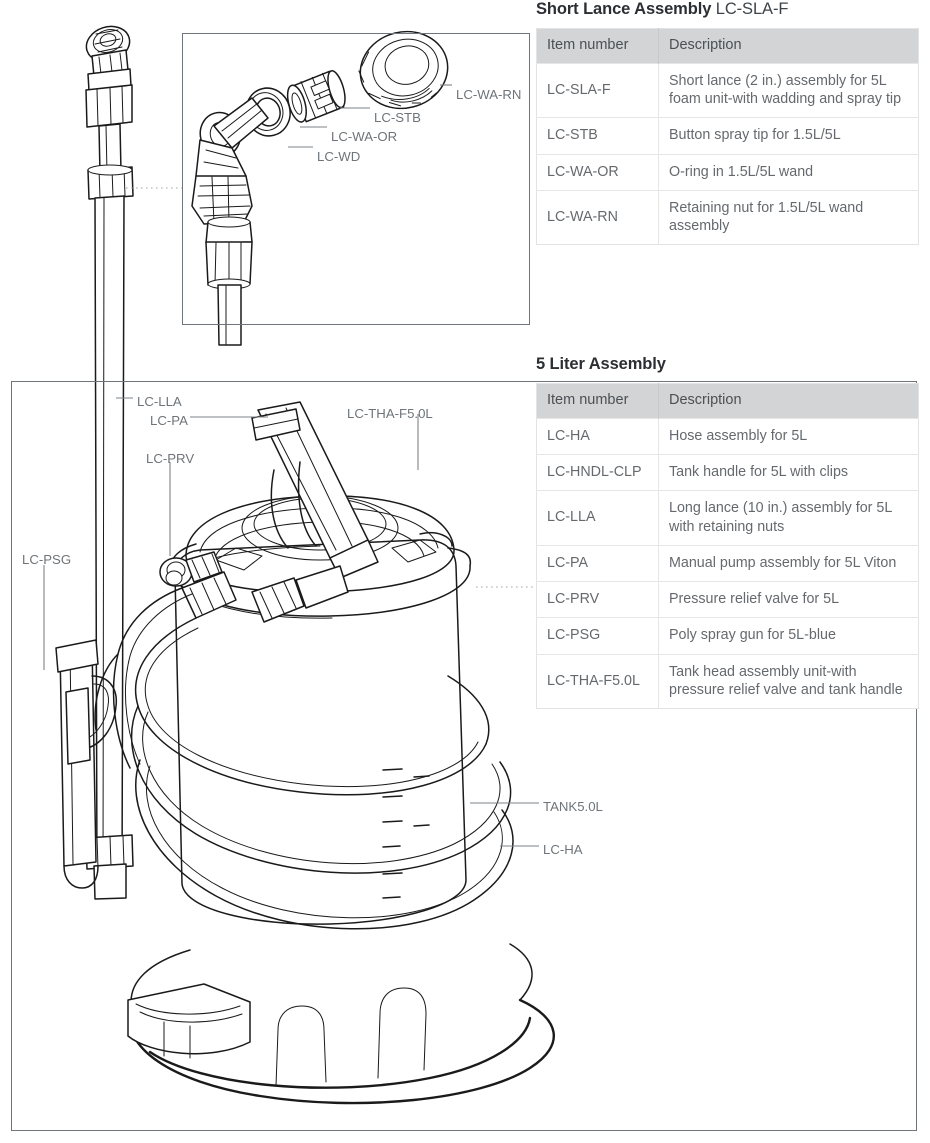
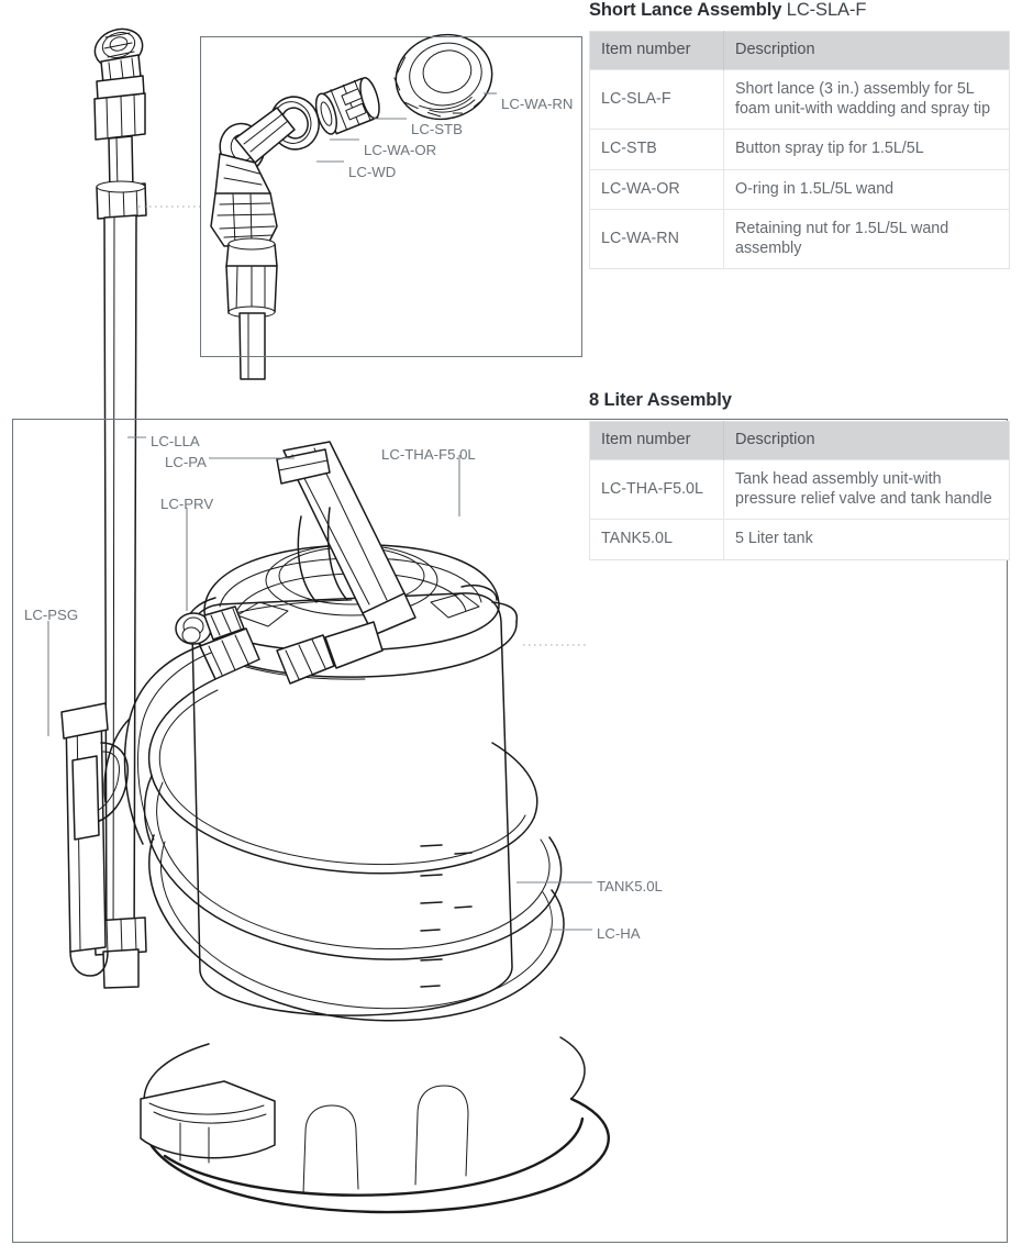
  LC-WA-RN
  LC-STB
  LC-WA-OR
  LC-WD
  LC-LLA
  LC-PA
  LC-THA-F5.0L
  LC-PRV
  LC-PSG
  TANK5.0L
  LC-HA
  Short Lance Assembly LC-SLA-F
  Item number	Description
- LC-SLA-F	Short lance (2 in.) assembly for 5L foam unit-with wadding and spray tip
+ LC-SLA-F	Short lance (3 in.) assembly for 5L foam unit-with wadding and spray tip
  LC-STB	Button spray tip for 1.5L/5L
  LC-WA-OR	O-ring in 1.5L/5L wand
  LC-WA-RN	Retaining nut for 1.5L/5L wand assembly
- 5 Liter Assembly
+ 8 Liter Assembly
  Item number	Description
- LC-HA	Hose assembly for 5L
- LC-HNDL-CLP	Tank handle for 5L with clips
- LC-LLA	Long lance (10 in.) assembly for 5L with retaining nuts
- LC-PA	Manual pump assembly for 5L Viton
- LC-PRV	Pressure relief valve for 5L
- LC-PSG	Poly spray gun for 5L-blue
  LC-THA-F5.0L	Tank head assembly unit-with pressure relief valve and tank handle
+ TANK5.0L	5 Liter tank
